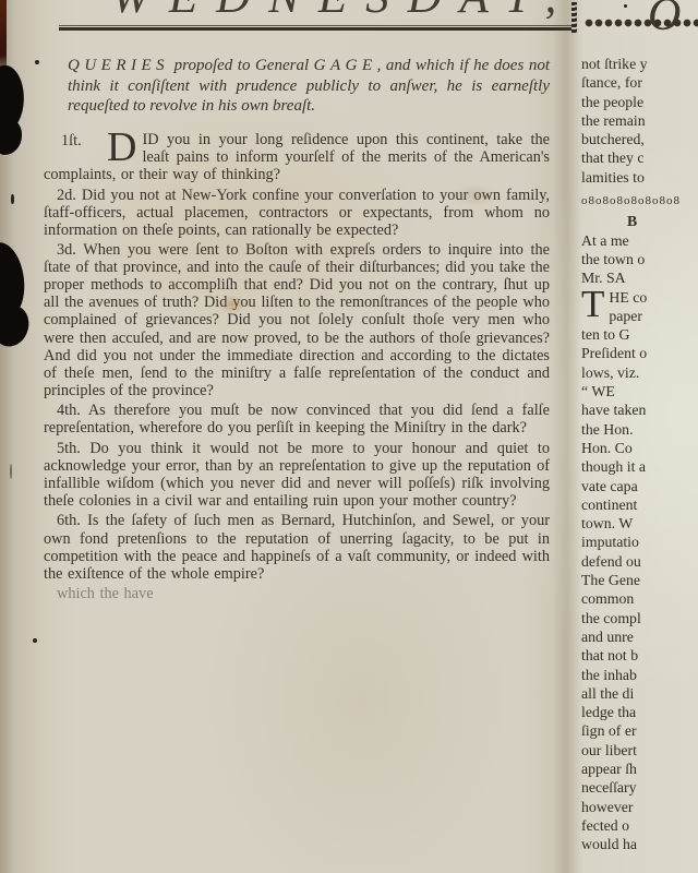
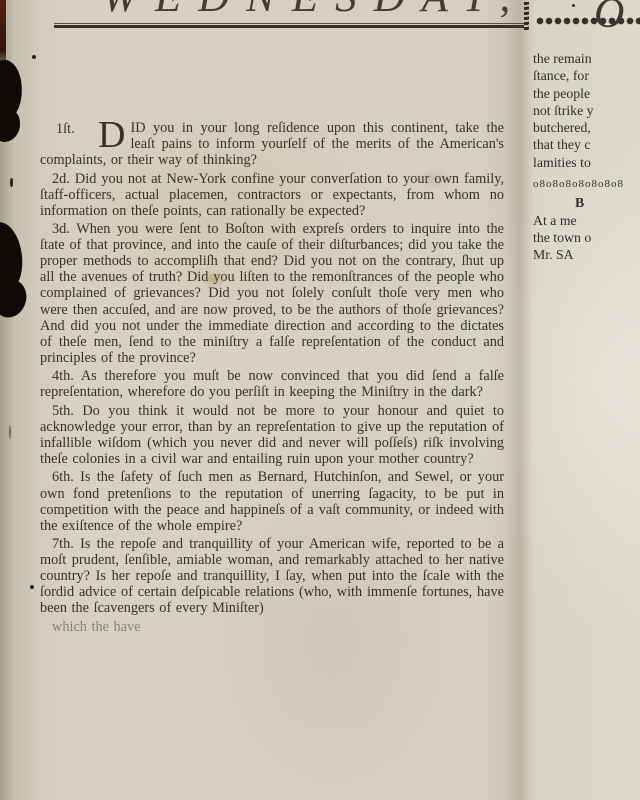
  O
- QUERIES propoſed to General GAGE, and which if he does not think it conſiſtent with prudence publicly to anſwer, he is earneſtly requeſted to revolve in his own breaſt.
  1ſt.
  D
  ID you in your long reſidence upon this continent, take the leaſt pains to inform yourſelf of the merits of the American's complaints, or their way of thinking?
  2d. Did you not at New-York confine your converſation to yon family, ſtaff-officers, actual placemen, contractors or expectants, from whom no information on theſe points, can rationally be expected?
  3d. When you were ſent to Boſton with expreſs orders to inquire into the ſtate of that province, and into the cauſe of their diſturbances; did you take the proper methods to accompliſh that end? Did you not on the contrary, ſhut up all the avenues of truth? Du liſten to the remonſtrances of the people who complained of grievances? Did you not ſolely conſult thoſe very men who were then accuſed, and are now proved, to be the authors of thoſe grievances? And did you not under the immediate direction and according to the dictates of theſe men, ſend to the miniſtry a falſe repreſentation of the conduct and principles of the province?
  4th. As therefore you muſt be now convinced that you did ſend a falſe repreſentation, wherefore do you perſiſt in keeping the Miniſtry in the dark?
  5th. Do you think it would not be more to your honour and quiet to acknowledge your error, than by an repreſentation to give up the reputation of infallible wiſdom (which you never did and never will poſſeſs) riſk involving theſe colonies in a civil war and entailing ruin upon your mother country?
  6th. Is the ſafety of ſuch men as Bernard, Hutchinſon, and Sewel, or your own fond pretenſions to the reputation of unerring ſagacity, to be put in competition with the peace and happineſs of a vaſt community, or indeed with the exiſtence of the whole empire?
+ 7th. Is the repoſe and tranquillity of your American wife, reported to be a moſt prudent, ſenſible, amiable woman, and remarkably attached to her native country? Is her repoſe and tranquillity, I ſay, when put into the ſcale with the ſordid advice of certain deſpicable relations (who, with immenſe fortunes, have been the ſcavengers of every Miniſter)
  which the have
- not ſtrike y
+ the remain
  ſtance, for
  the people
- the remain
+ not ſtrike y
  butchered,
  that they c
  lamities to
  o8o8o8o8o8o8o8
  B
  At a me
  the town o
  Mr. SA
- T
- HE co
- paper
- ten to G
- Preſident o
- lows, viz.
- “ WE
- have taken
- the Hon.
- Hon. Co
- though it a
- vate capa
- continent
- town. W
- imputatio
- defend ou
- The Gene
- common
- the compl
- and unre
- that not b
- the inhab
- all the di
- ledge tha
- ſign of er
- our libert
- appear ſh
- neceſſary
- however
- fected o
- would ha
